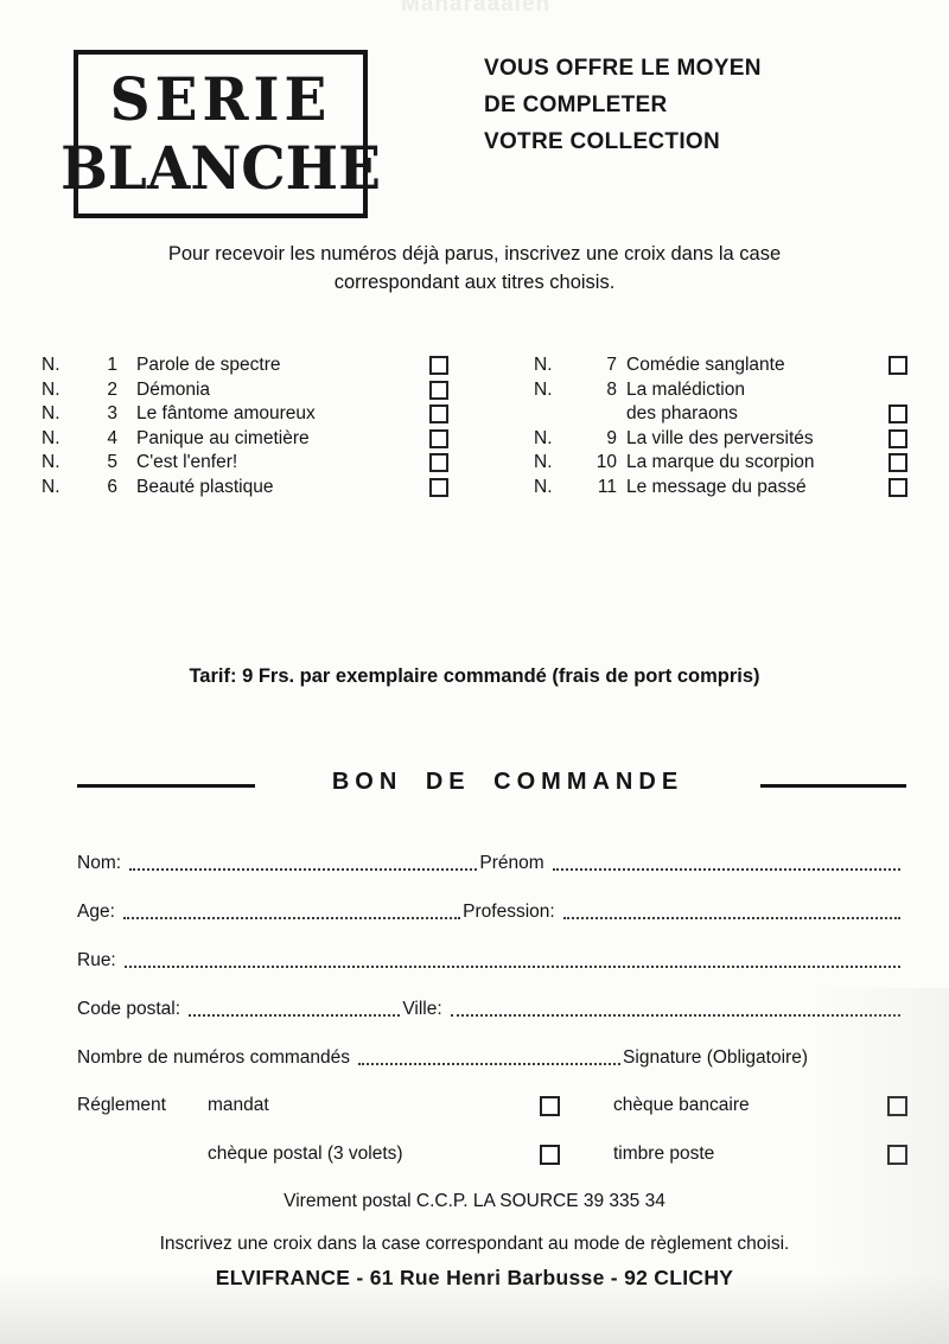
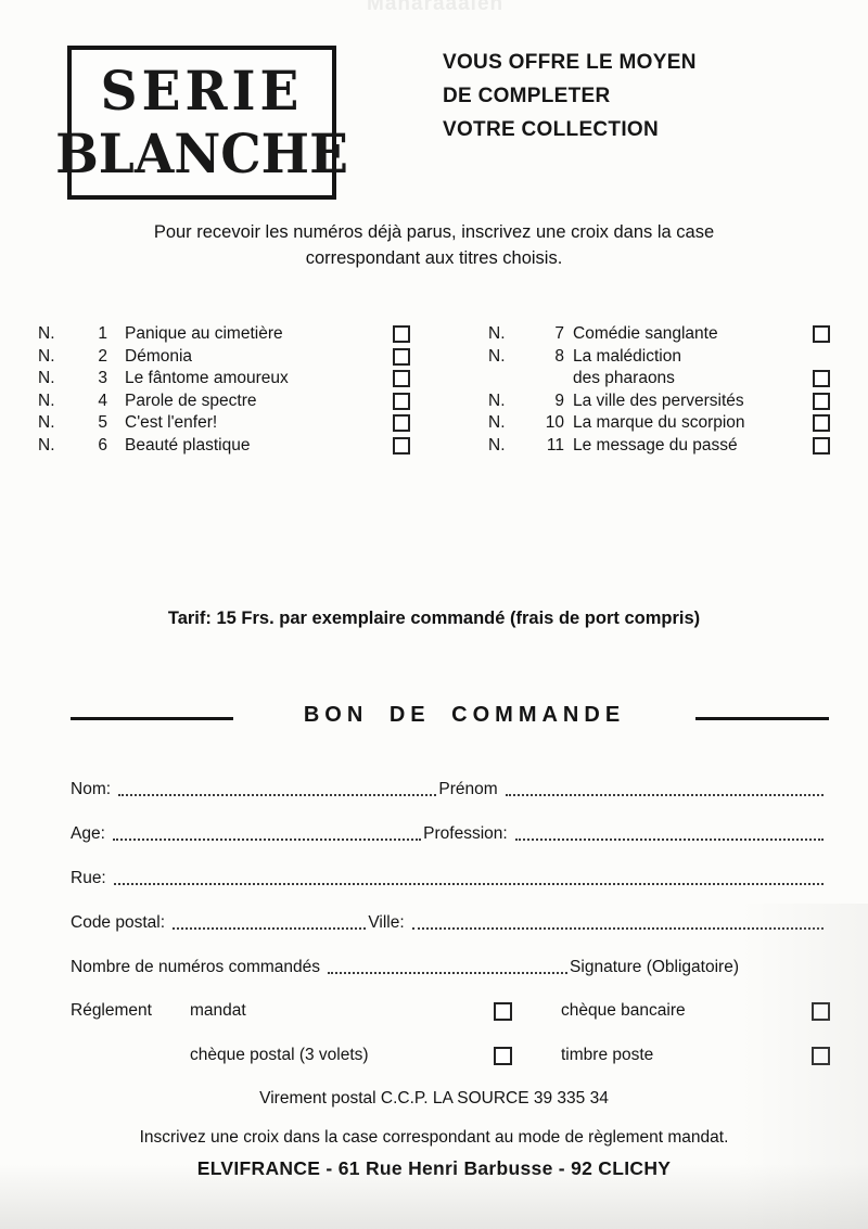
  SERIE
  BLANCHE
  VOUS OFFRE LE MOYEN
  DE COMPLETER
  VOTRE COLLECTION
  Pour recevoir les numéros déjà parus, inscrivez une croix dans la case
  correspondant aux titres choisis.
  N.
  1
- Parole de spectre
+ Panique au cimetière
  N.
  2
  Démonia
  N.
  3
  Le fântome amoureux
  N.
  4
- Panique au cimetière
+ Parole de spectre
  N.
  5
  C'est l'enfer!
  N.
  6
  Beauté plastique
  N.
  7
  Comédie sanglante
  N.
  8
  La malédiction
  des pharaons
  N.
  9
  La ville des perversités
  N.
  10
  La marque du scorpion
  N.
  11
  Le message du passé
- Tarif: 9 Frs. par exemplaire commandé (frais de port compris)
+ Tarif: 15 Frs. par exemplaire commandé (frais de port compris)
  BON DE COMMANDE
  Nom:
  Prénom
  Age:
  Profession:
  Rue:
  Code postal:
  Ville:
  Nombre de numéros commandés
  Signature (Obligatoire)
  Réglement
  mandat
  chèque bancaire
  chèque postal (3 volets)
  timbre poste
  Virement postal C.C.P. LA SOURCE 39 335 34
- Inscrivez une croix dans la case correspondant au mode de règlement choisi.
+ Inscrivez une croix dans la case correspondant au mode de règlement mandat.
